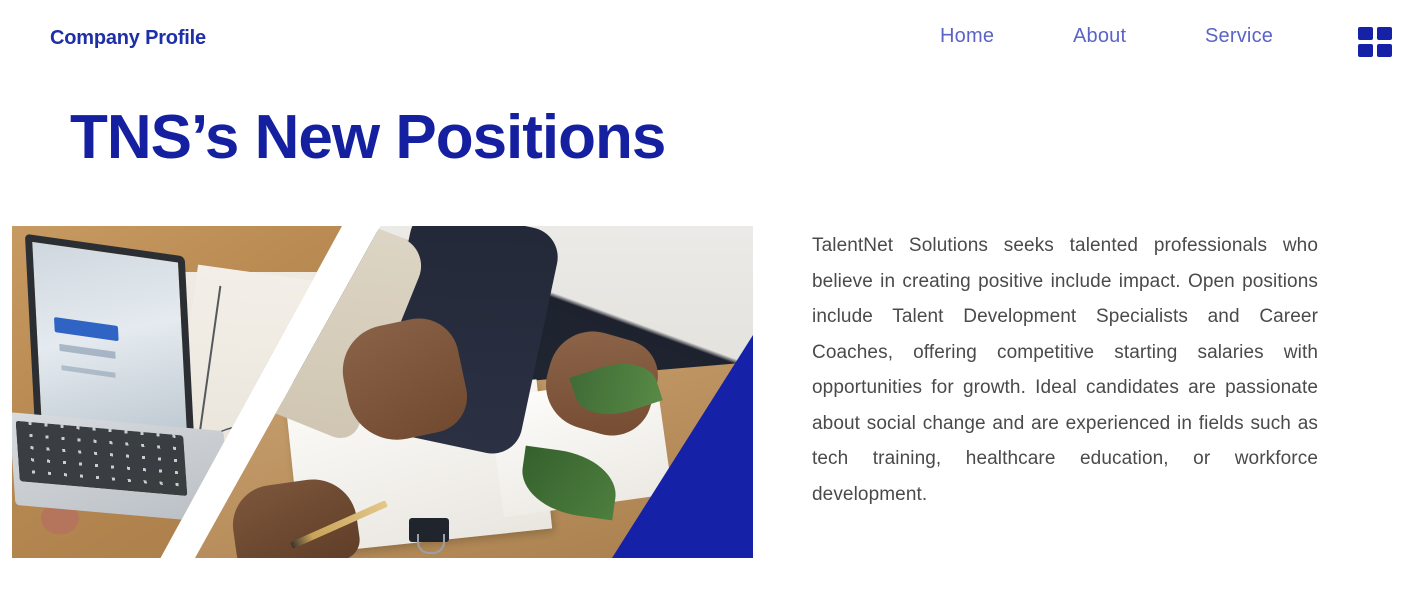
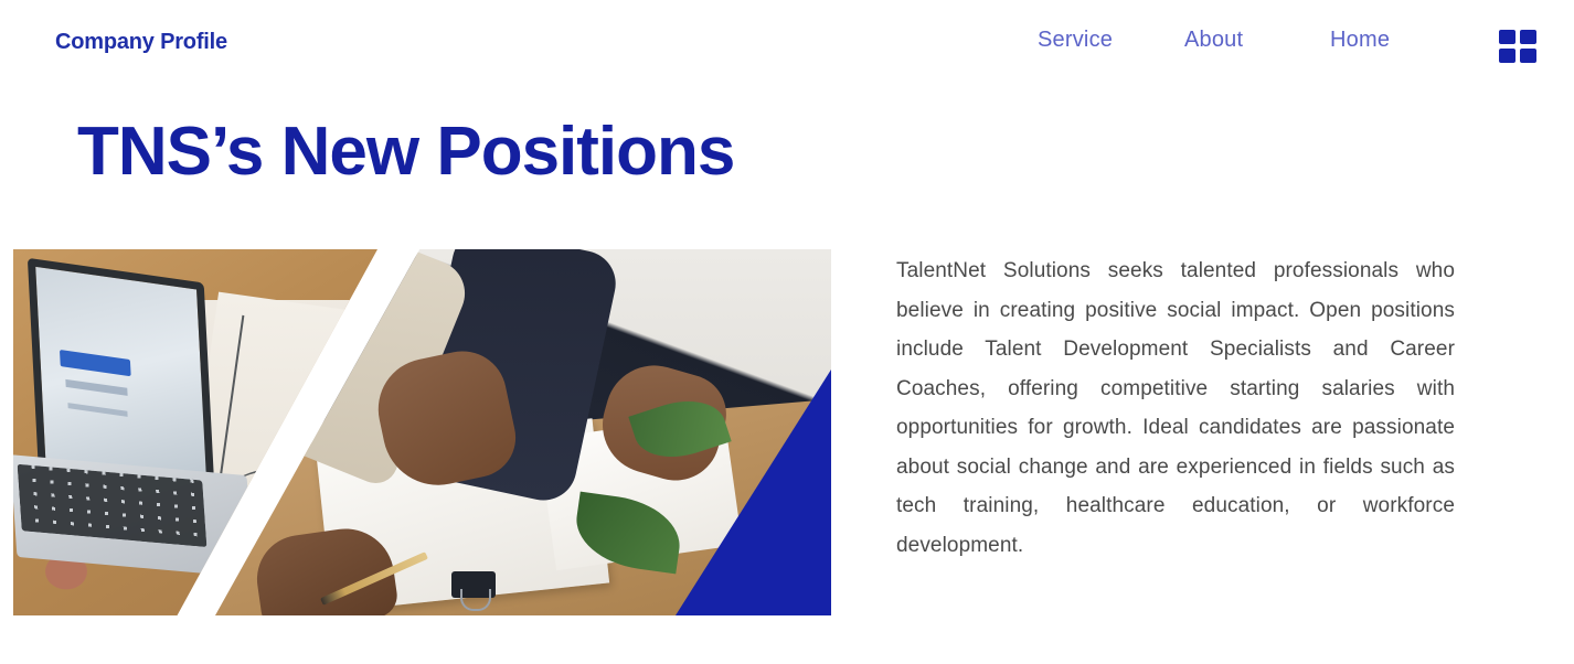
  Company Profile
- Home
+ Service
  About
- Service
+ Home
  TNS’s New Positions
- TalentNet Solutions seeks talented professionals who believe in creating positive include impact. Open positions include Talent Development Specialists and Career Coaches, offering competitive starting salaries with opportunities for growth. Ideal candidates are passionate about social change and are experienced in fields such as tech training, healthcare education, or workforce development.
+ TalentNet Solutions seeks talented professionals who believe in creating positive social impact. Open positions include Talent Development Specialists and Career Coaches, offering competitive starting salaries with opportunities for growth. Ideal candidates are passionate about social change and are experienced in fields such as tech training, healthcare education, or workforce development.
